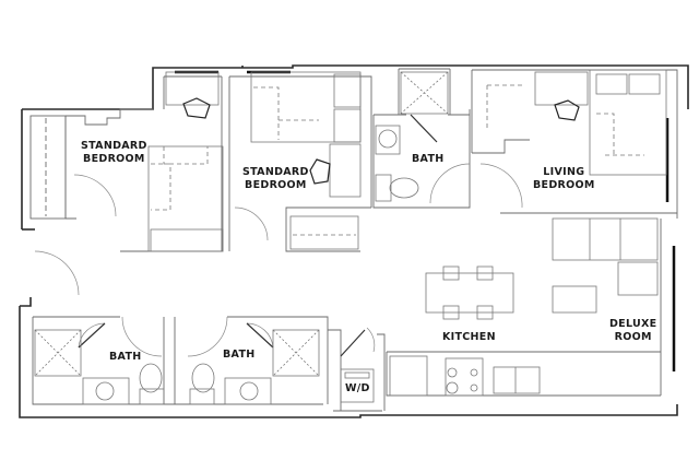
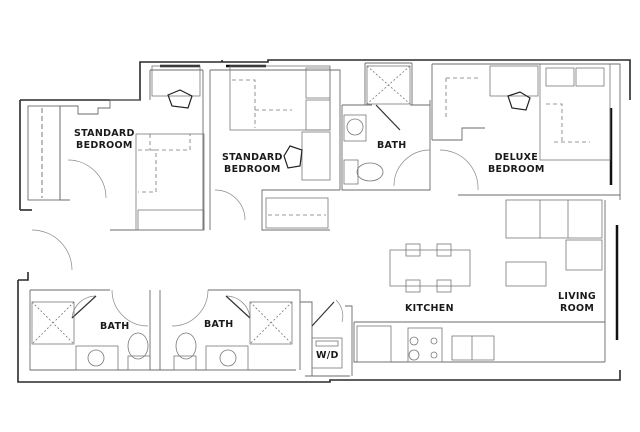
  STANDARD
  BEDROOM
  STANDARD
  BEDROOM
  BATH
- LIVING
+ DELUXE
  BEDROOM
  BATH
  BATH
  W/D
  KITCHEN
- DELUXE
+ LIVING
  ROOM
